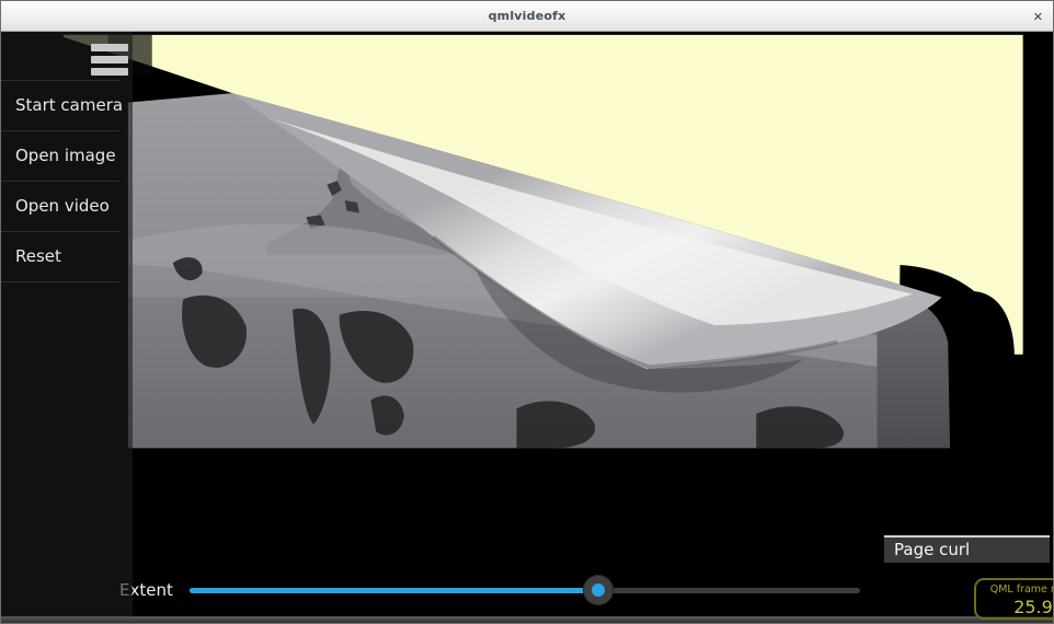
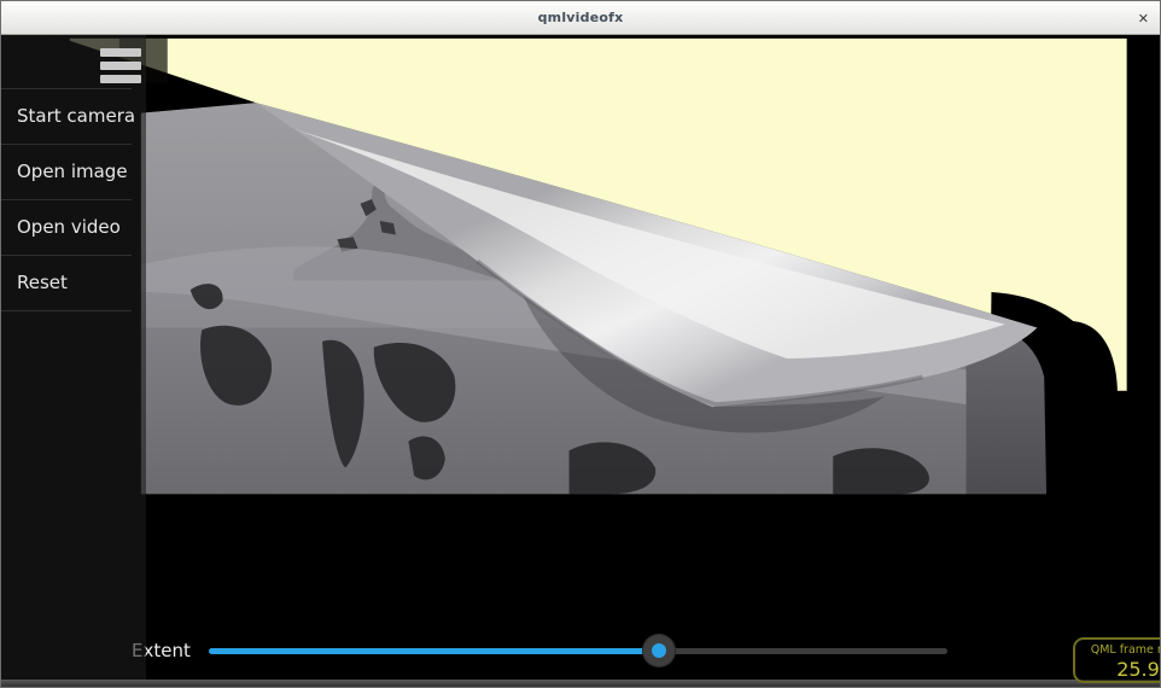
  qmlvideofx
  ✕
  Extent
- Page curl
  QML frame r
  25.9
  Start camera
  Open image
  Open video
  Reset
